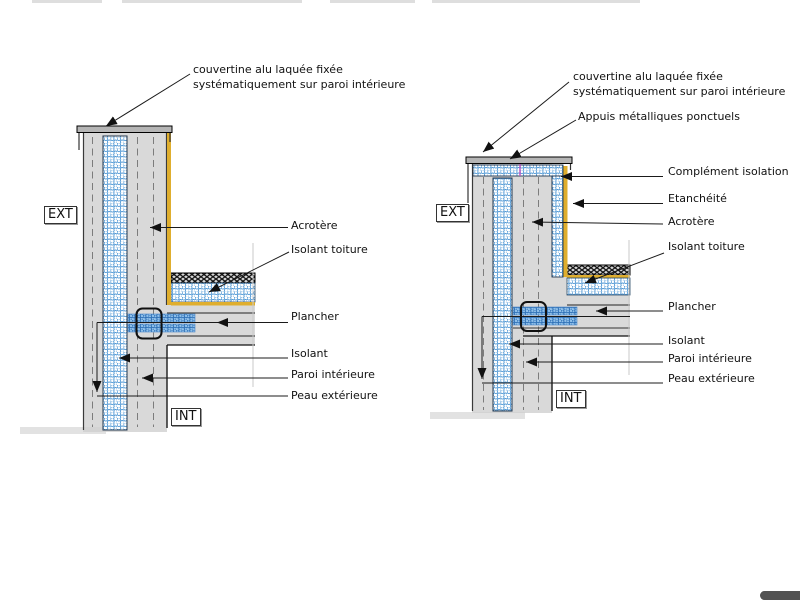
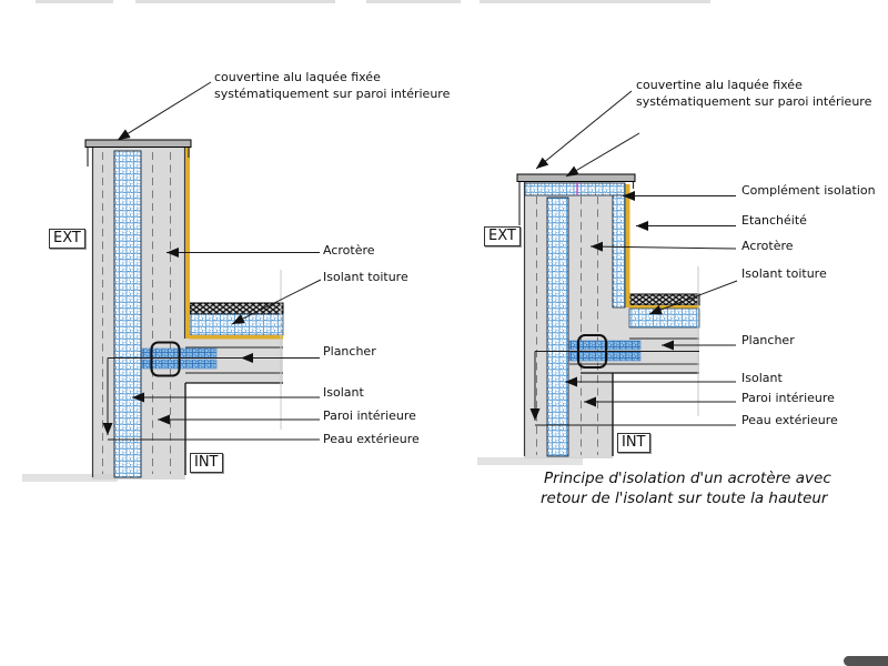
  couvertine alu laquée fixée
  systématiquement sur paroi intérieure
  Acrotère
  Isolant toiture
  Plancher
  Isolant
  Paroi intérieure
  Peau extérieure
  EXT
  INT
  couvertine alu laquée fixée
  systématiquement sur paroi intérieure
- Appuis métalliques ponctuels
  Complément isolation
  Etanchéité
  Acrotère
  Isolant toiture
  Plancher
  Isolant
  Paroi intérieure
  Peau extérieure
  EXT
  INT
+ Principe d'isolation d'un acrotère avec
+ retour de l'isolant sur toute la hauteur
